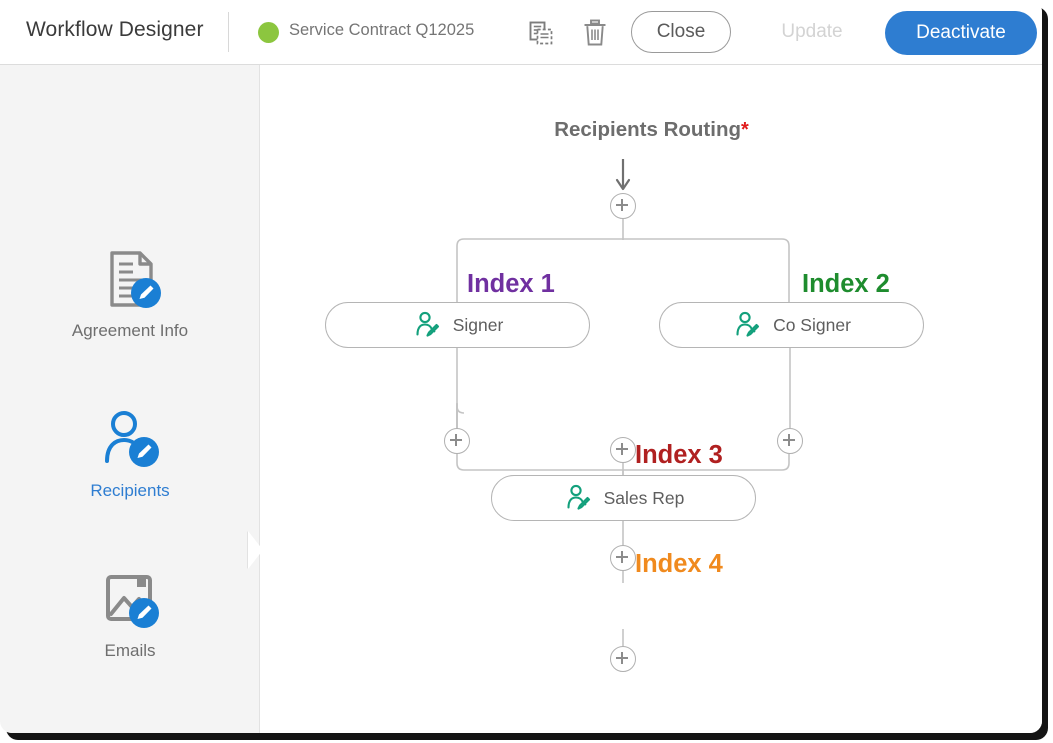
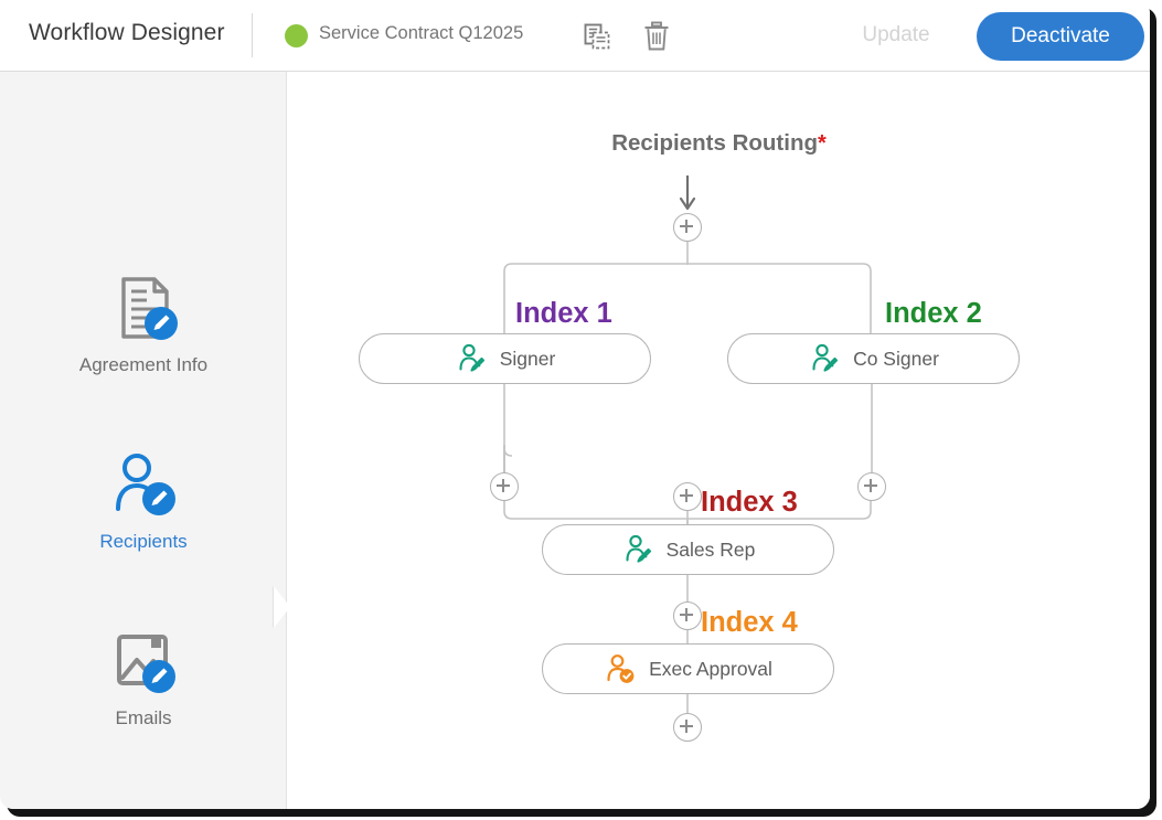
  Workflow Designer
  Service Contract Q12025
- Close
  Update
  Deactivate
  Agreement Info
  Recipients
  Emails
  Recipients Routing*
  Index 1
  Index 2
  Index 3
  Index 4
  Signer
  Co Signer
  Sales Rep
+ Exec Approval
